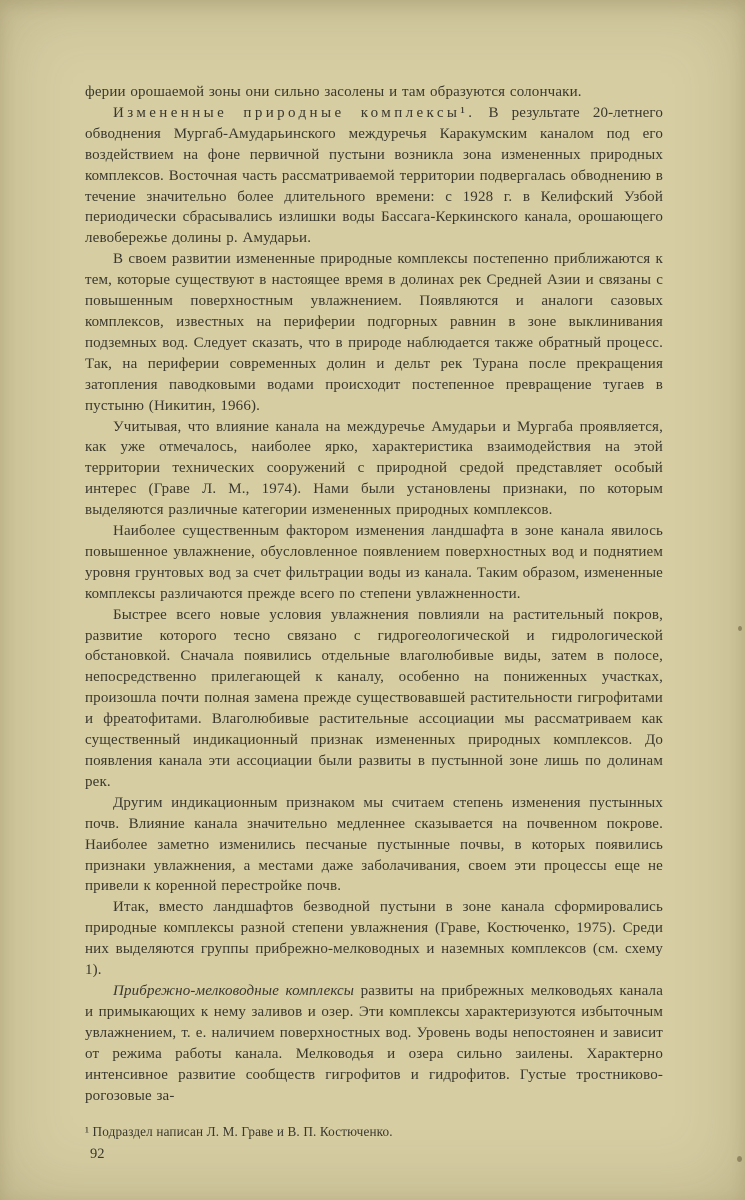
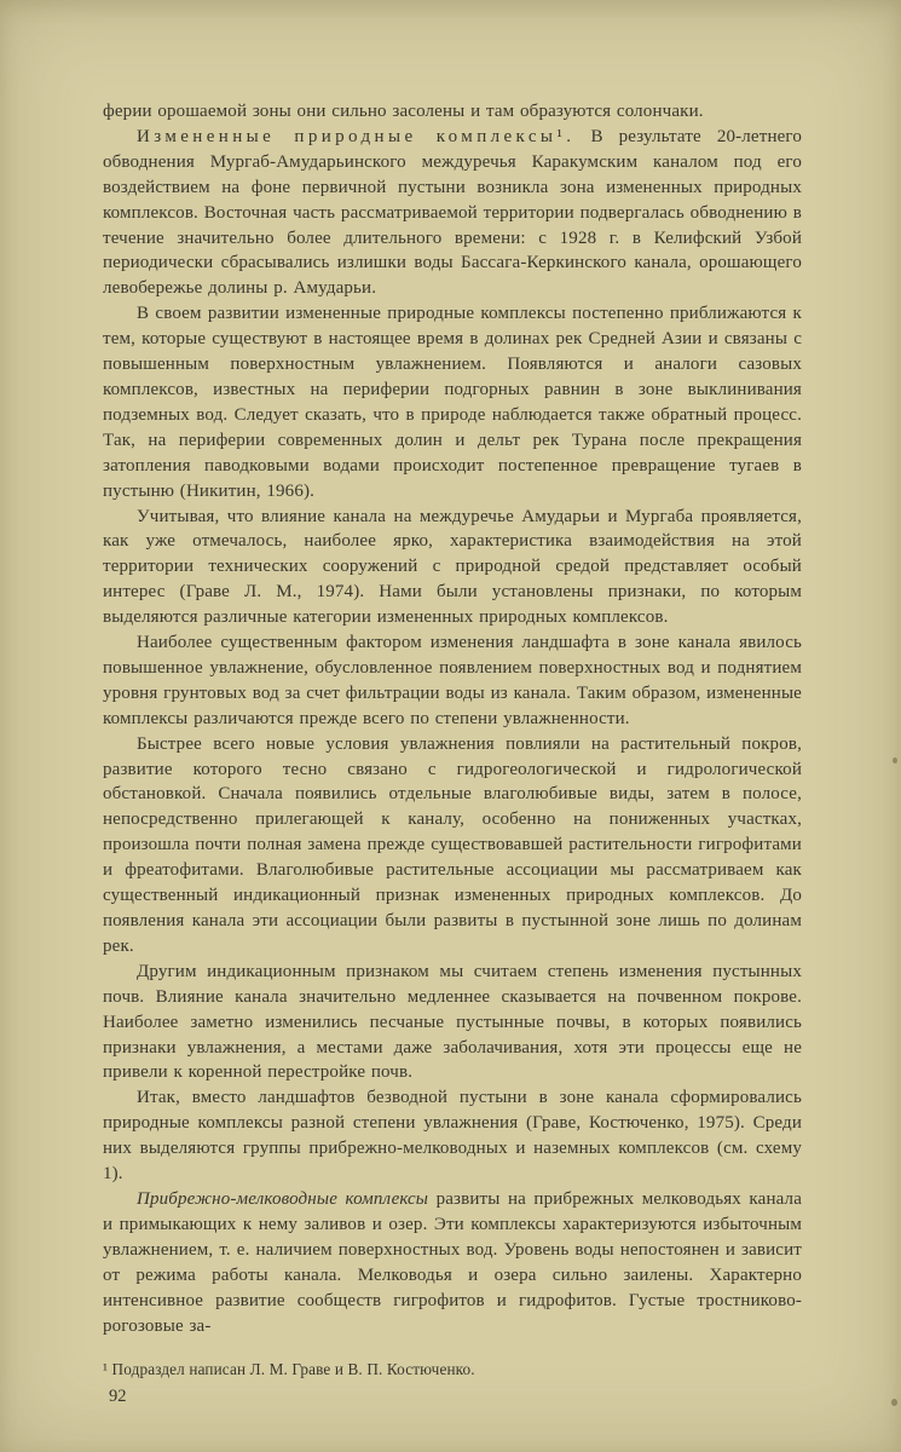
  ферии орошаемой зоны они сильно засолены и там образуются солончаки.
  Измененные природные комплексы¹. В результате 20-летнего обводнения Мургаб-Амударьинского междуречья Каракумским каналом под его воздействием на фоне первичной пустыни возникла зона измененных природных комплексов. Восточная часть рассматриваемой территории подвергалась обводнению в течение значительно более длительного времени: с 1928 г. в Келифский Узбой периодически сбрасывались излишки воды Бассага-Керкинского канала, орошающего левобережье долины р. Амударьи.
  В своем развитии измененные природные комплексы постепенно приближаются к тем, которые существуют в настоящее время в долинах рек Средней Азии и связаны с повышенным поверхностным увлажнением. Появляются и аналоги сазовых комплексов, известных на периферии подгорных равнин в зоне выклинивания подземных вод. Следует сказать, что в природе наблюдается также обратный процесс. Так, на периферии современных долин и дельт рек Турана после прекращения затопления паводковыми водами происходит постепенное превращение тугаев в пустыню (Никитин, 1966).
  Учитывая, что влияние канала на междуречье Амударьи и Мургаба проявляется, как уже отмечалось, наиболее ярко, характеристика взаимодействия на этой территории технических сооружений с природной средой представляет особый интерес (Граве Л. М., 1974). Нами были установлены признаки, по которым выделяются различные категории измененных природных комплексов.
  Наиболее существенным фактором изменения ландшафта в зоне канала явилось повышенное увлажнение, обусловленное появлением поверхностных вод и поднятием уровня грунтовых вод за счет фильтрации воды из канала. Таким образом, измененные комплексы различаются прежде всего по степени увлажненности.
  Быстрее всего новые условия увлажнения повлияли на растительный покров, развитие которого тесно связано с гидрогеологической и гидрологической обстановкой. Сначала появились отдельные влаголюбивые виды, затем в полосе, непосредственно прилегающей к каналу, особенно на пониженных участках, произошла почти полная замена прежде существовавшей растительности гигрофитами и фреатофитами. Влаголюбивые растительные ассоциации мы рассматриваем как существенный индикационный признак измененных природных комплексов. До появления канала эти ассоциации были развиты в пустынной зоне лишь по долинам рек.
- Другим индикационным признаком мы считаем степень изменения пустынных почв. Влияние канала значительно медленнее сказывается на почвенном покрове. Наиболее заметно изменились песчаные пустынные почвы, в которых появились признаки увлажнения, а местами даже заболачивания, своем эти процессы еще не привели к коренной перестройке почв.
+ Другим индикационным признаком мы считаем степень изменения пустынных почв. Влияние канала значительно медленнее сказывается на почвенном покрове. Наиболее заметно изменились песчаные пустынные почвы, в которых появились признаки увлажнения, а местами даже заболачивания, хотя эти процессы еще не привели к коренной перестройке почв.
  Итак, вместо ландшафтов безводной пустыни в зоне канала сформировались природные комплексы разной степени увлажнения (Граве, Костюченко, 1975). Среди них выделяются группы прибрежно-мелководных и наземных комплексов (см. схему 1).
  Прибрежно-мелководные комплексы развиты на прибрежных мелководьях канала и примыкающих к нему заливов и озер. Эти комплексы характеризуются избыточным увлажнением, т. е. наличием поверхностных вод. Уровень воды непостоянен и зависит от режима работы канала. Мелководья и озера сильно заилены. Характерно интенсивное развитие сообществ гигрофитов и гидрофитов. Густые тростниково-рогозовые за-
  ¹ Подраздел написан Л. М. Граве и В. П. Костюченко.
  92
